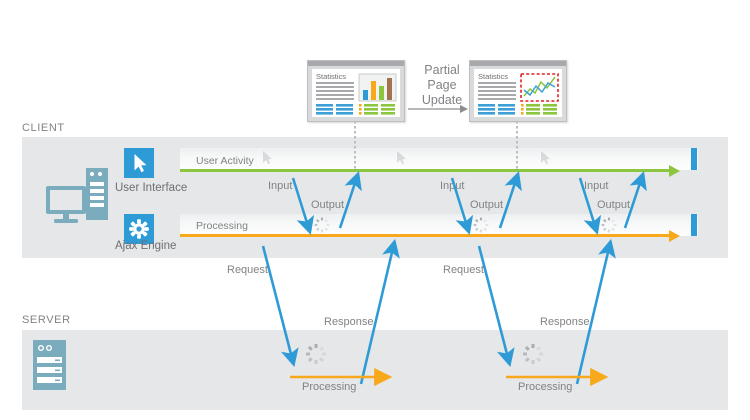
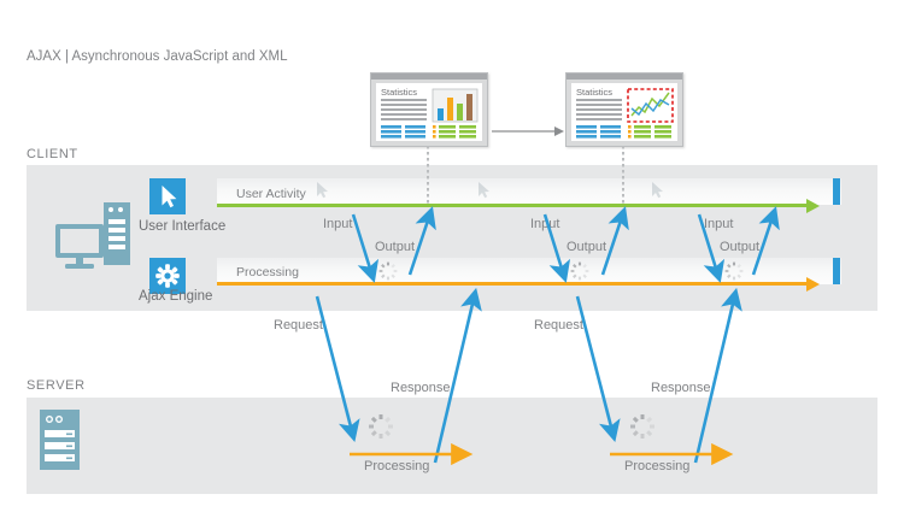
+ AJAX | Asynchronous JavaScript and XML
  CLIENT
  SERVER
  User Interface
  Ajax Engine
  User Activity
  Processing
  Statistics
- Partial
- Page
- Update
  Statistics
  Input
  Output
  Input
  Output
  Input
  Output
  Request
  Response
  Request
  Response
  Processing
  Processing
